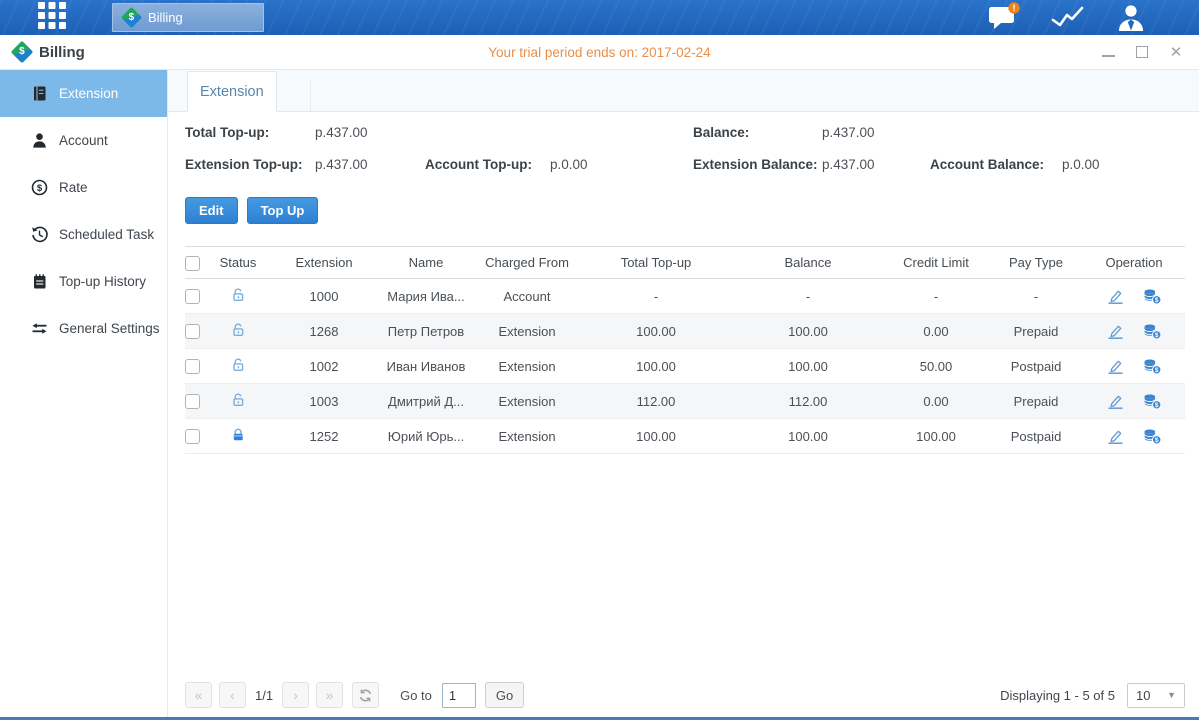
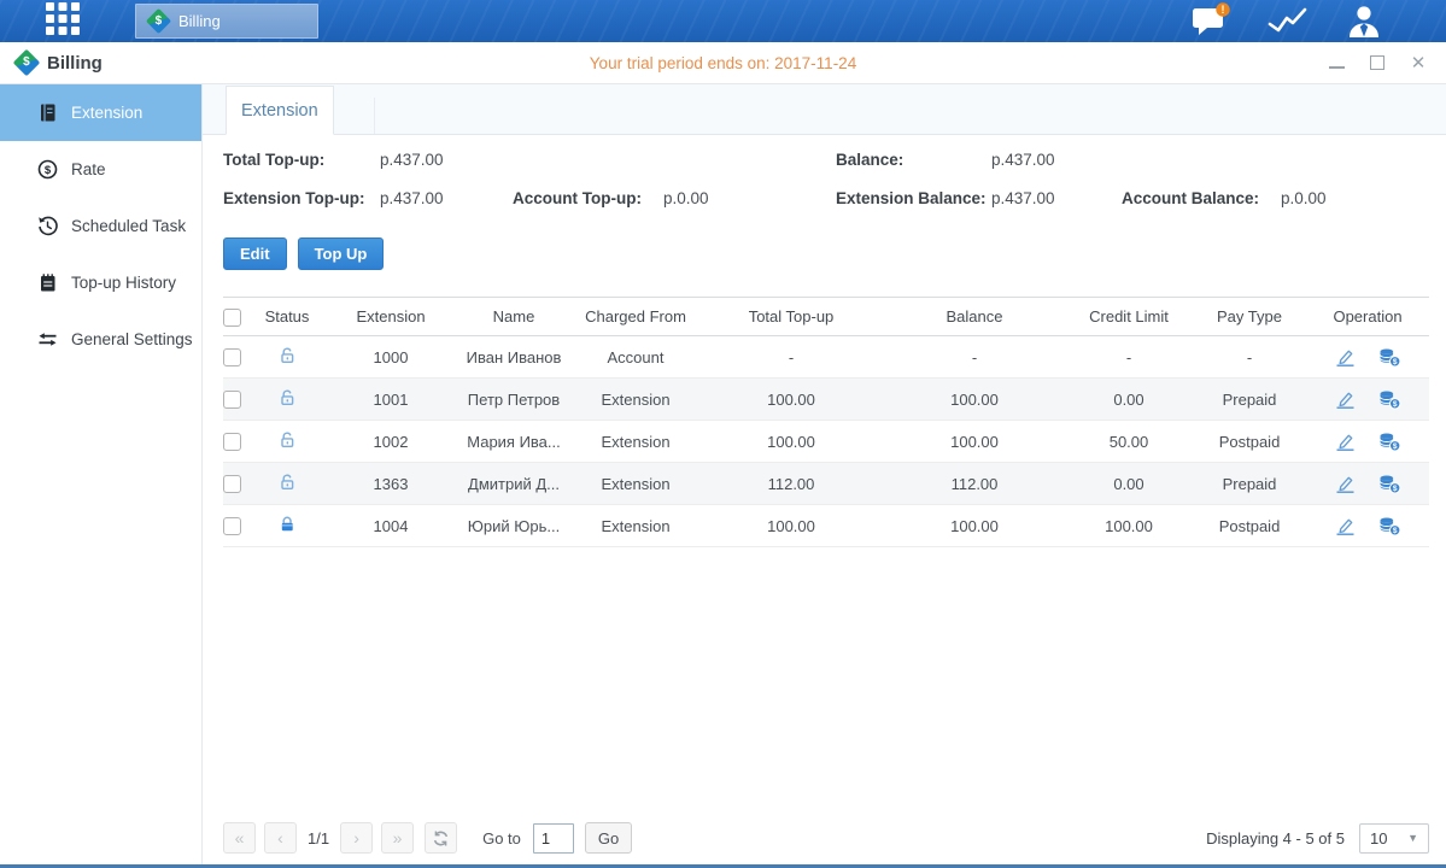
  Billing
  !
  Billing
- Your trial period ends on: 2017-02-24
+ Your trial period ends on: 2017-11-24
  ✕
  Extension
- Account
  $
  Rate
  Scheduled Task
  Top-up History
  General Settings
  Extension
  Total Top-up:
  p.437.00
  Balance:
  p.437.00
  Extension Top-up:
  p.437.00
  Account Top-up:
  p.0.00
  Extension Balance:
  p.437.00
  Account Balance:
  p.0.00
  Edit
  Top Up
  	Status	Extension	Name	Charged From	Total Top-up	Balance	Credit Limit	Pay Type	Operation
- 		1000	Мария Ива...	Account	-	-	-	-
+ 		1000	Иван Иванов	Account	-	-	-	-
- 		1268	Петр Петров	Extension	100.00	100.00	0.00	Prepaid
+ 		1001	Петр Петров	Extension	100.00	100.00	0.00	Prepaid
- 		1002	Иван Иванов	Extension	100.00	100.00	50.00	Postpaid
+ 		1002	Мария Ива...	Extension	100.00	100.00	50.00	Postpaid
- 		1003	Дмитрий Д...	Extension	112.00	112.00	0.00	Prepaid
+ 		1363	Дмитрий Д...	Extension	112.00	112.00	0.00	Prepaid
- 		1252	Юрий Юрь...	Extension	100.00	100.00	100.00	Postpaid
+ 		1004	Юрий Юрь...	Extension	100.00	100.00	100.00	Postpaid
  «
  ‹
  1/1
  ›
  »
  Go to
  1
  Go
- Displaying 1 - 5 of 5
+ Displaying 4 - 5 of 5
  10
  ▼
